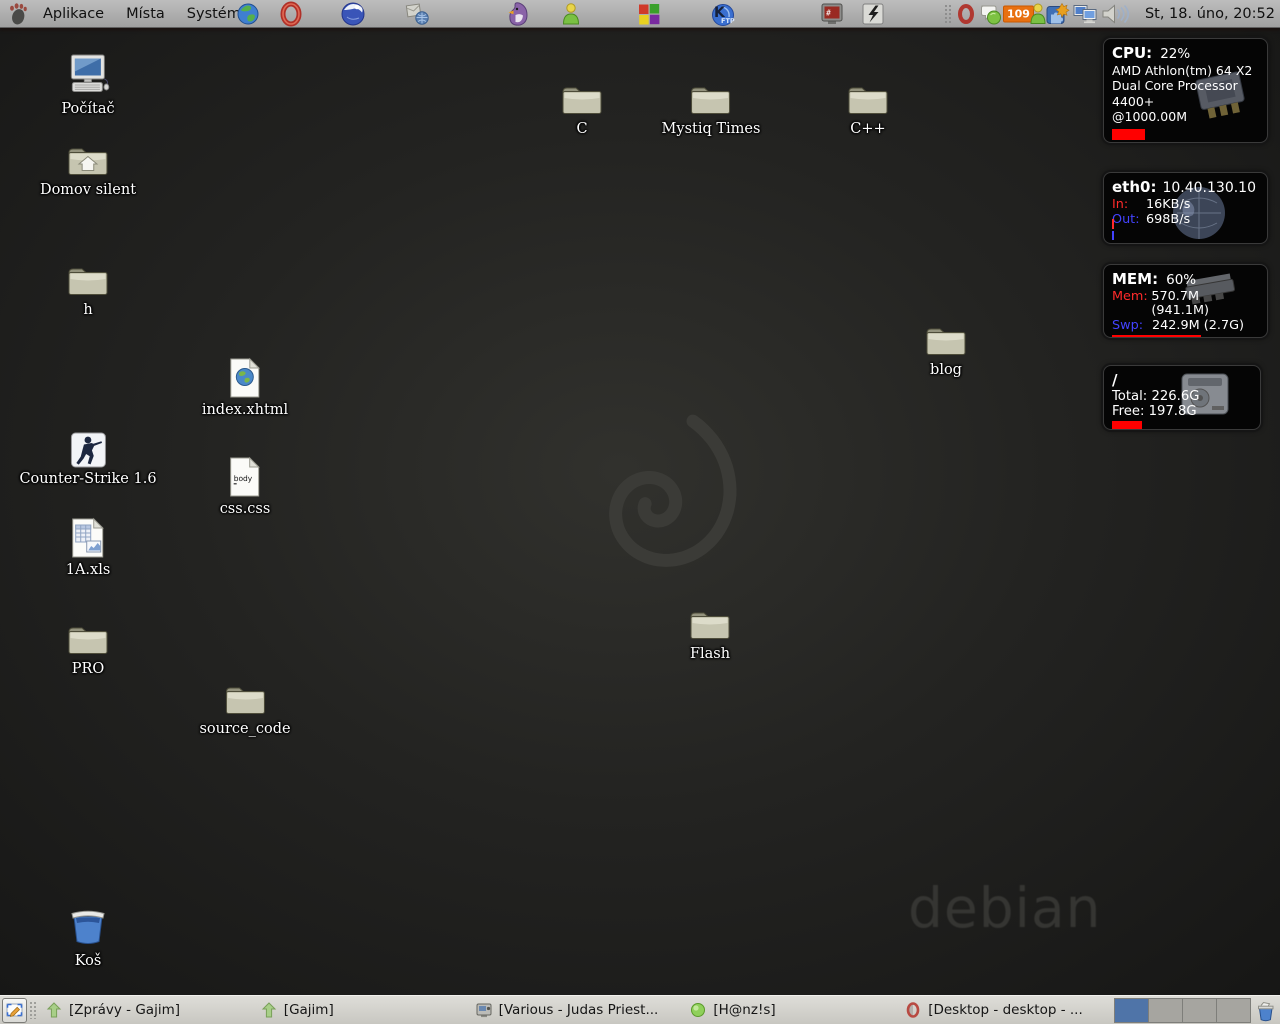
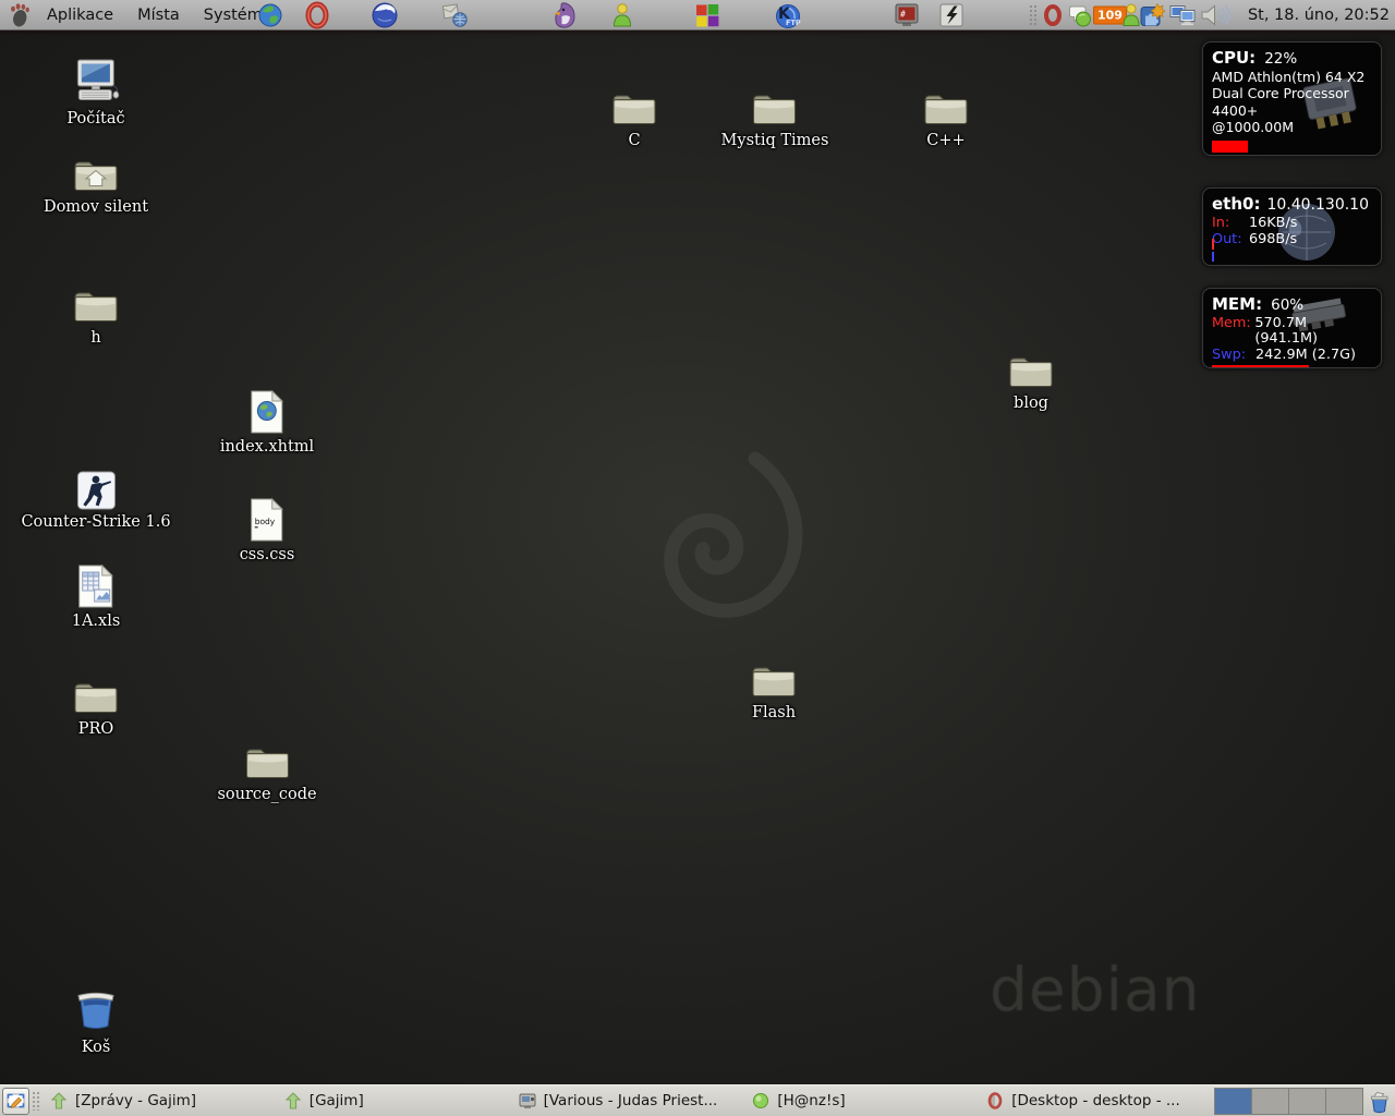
  Aplikace
  Místa
  Systém
  K
  FTP
  #
  109
  St, 18. úno, 20:52
  debian
  Počítač
  Domov silent
  h
  Counter-Strike 1.6
  1A.xls
  PRO
  Koš
  index.xhtml
  body
  css.css
  source_code
  C
  Mystiq Times
  C++
  blog
  Flash
  CPU: 22%
  AMD Athlon(tm) 64 X2
  Dual Core Processor
  4400+
  @1000.00M
  eth0: 10.40.130.10
  In:
  16KB/s
  Out:
  698B/s
  MEM: 60%
  Mem:
  570.7M (941.1M)
  Swp:
  242.9M (2.7G)
- /
- Total:
- 226.6G
- Free:
- 197.8G
  [Zprávy - Gajim]
  [Gajim]
  [Various - Judas Priest...
  [H@nz!s]
  [Desktop - desktop - ...
